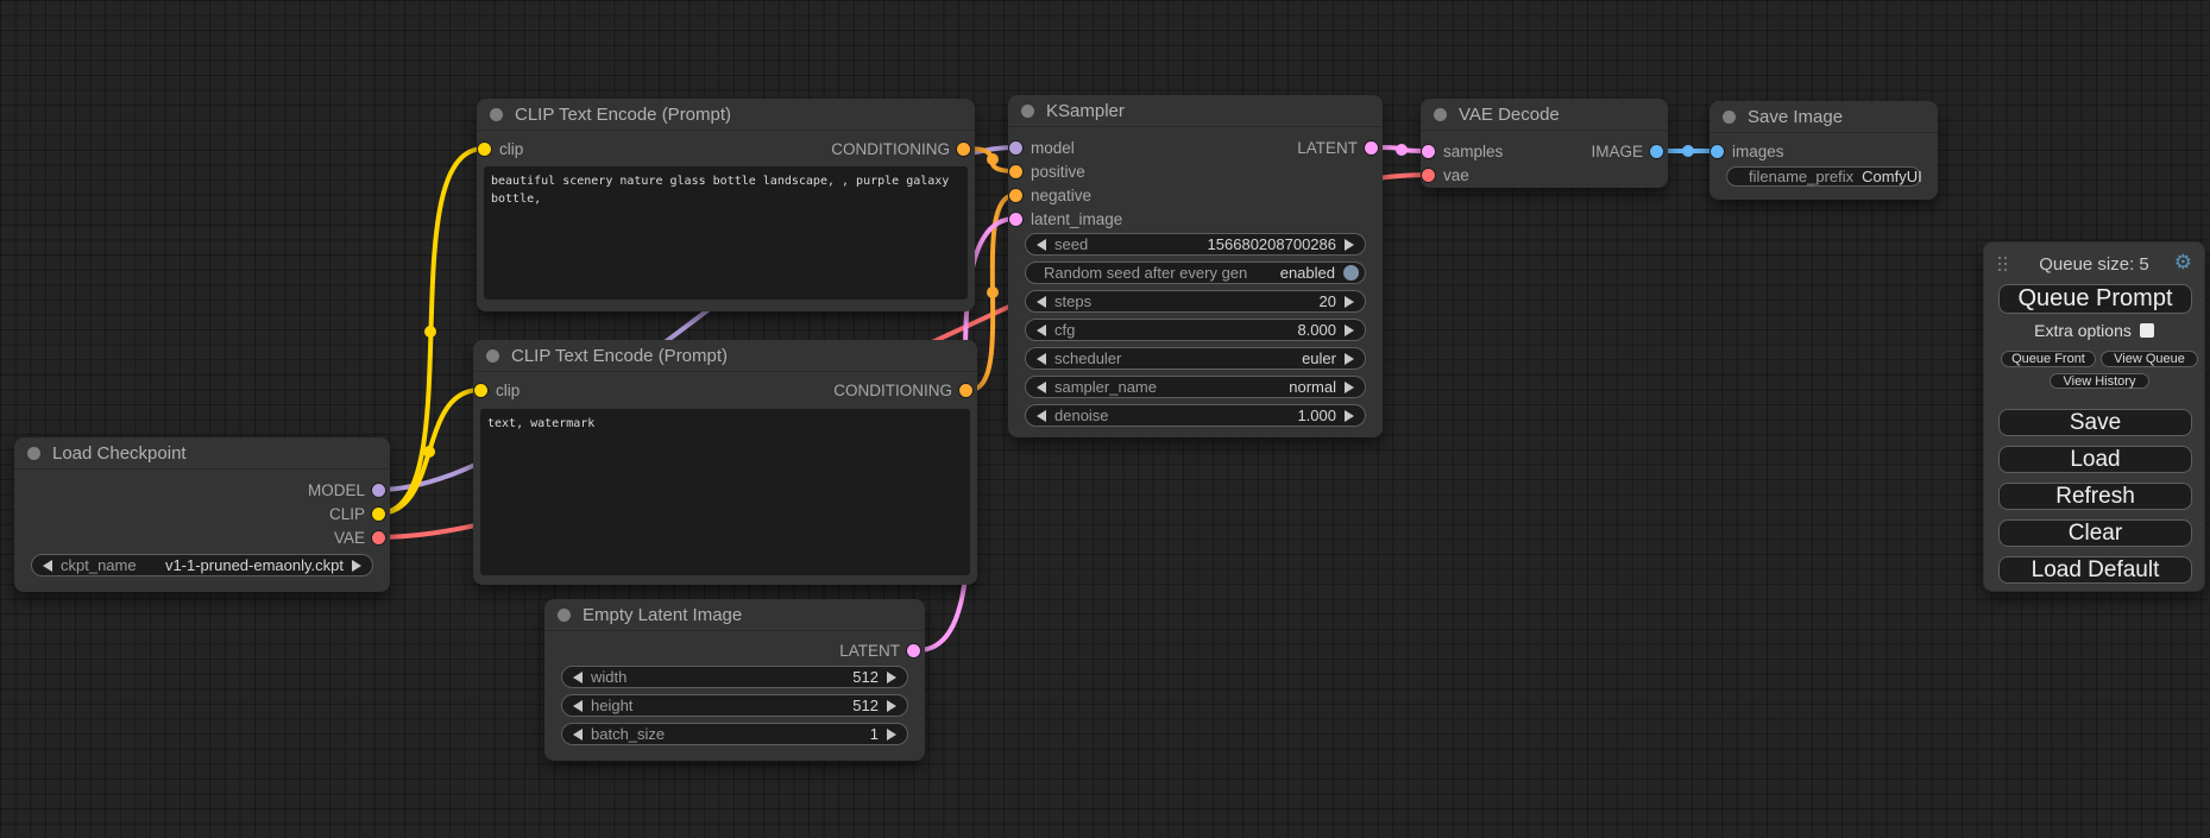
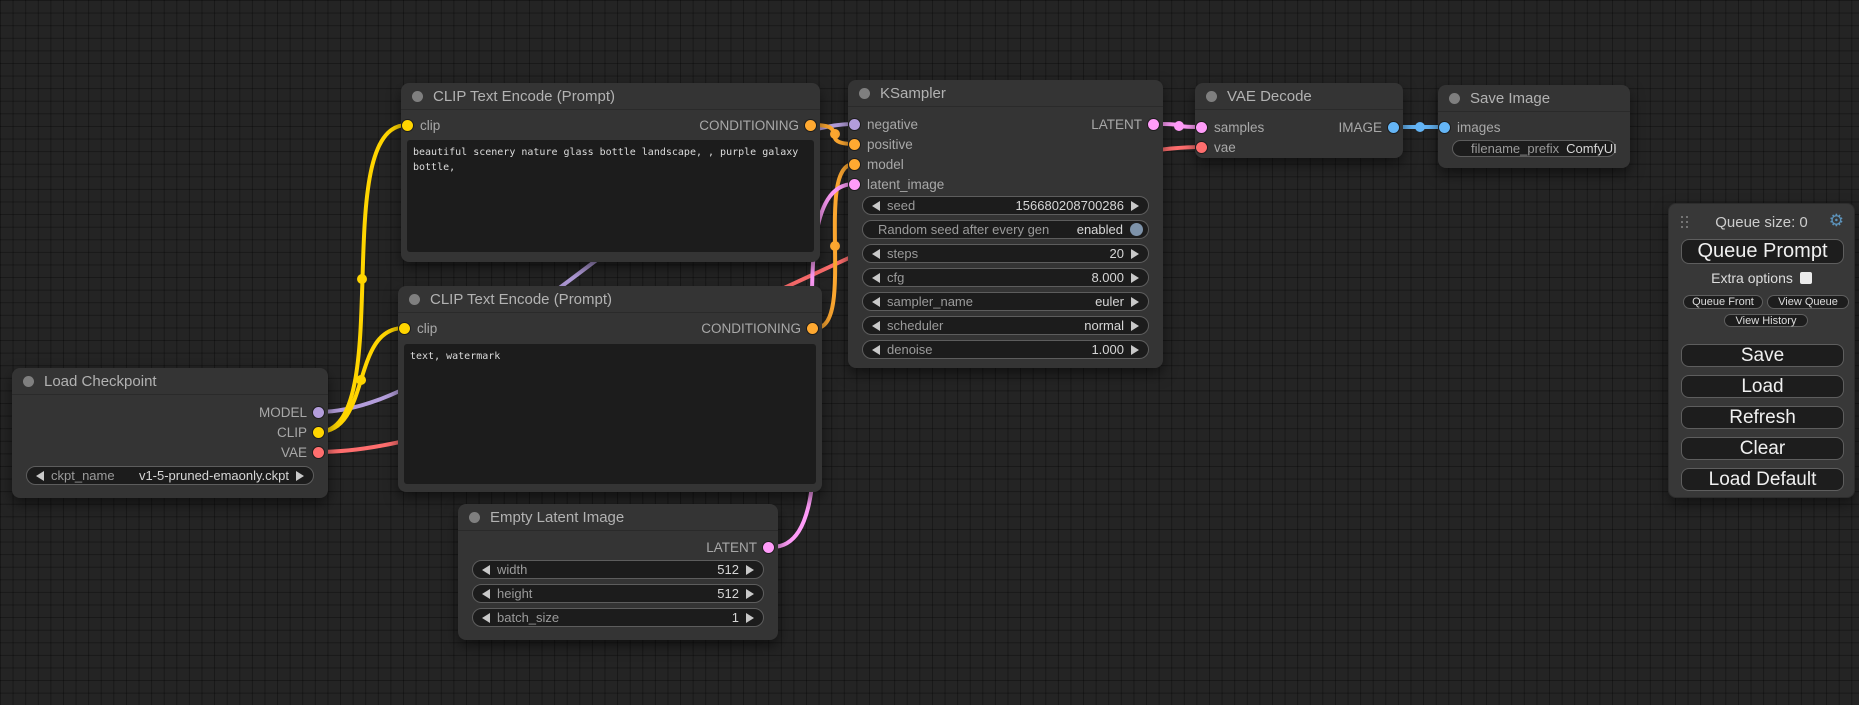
  Load Checkpoint
  MODEL
  CLIP
  VAE
  ckpt_name
- v1-1-pruned-emaonly.ckpt
+ v1-5-pruned-emaonly.ckpt
  CLIP Text Encode (Prompt)
  clip
  CONDITIONING
  beautiful scenery nature glass bottle landscape, , purple galaxy bottle,
  CLIP Text Encode (Prompt)
  clip
  CONDITIONING
  text, watermark
  Empty Latent Image
  LATENT
  width
  512
  height
  512
  batch_size
  1
  KSampler
- model
+ negative
  LATENT
  positive
- negative
+ model
  latent_image
  seed
  156680208700286
  Random seed after every gen
  enabled
  steps
  20
  cfg
  8.000
- scheduler
+ sampler_name
  euler
- sampler_name
+ scheduler
  normal
  denoise
  1.000
  VAE Decode
  samples
  IMAGE
  vae
  Save Image
  images
  filename_prefix
  ComfyUI
- Queue size: 5
+ Queue size: 0
  ⚙
  Queue Prompt
  Extra options
  Queue Front
  View Queue
  View History
  Save
  Load
  Refresh
  Clear
  Load Default
